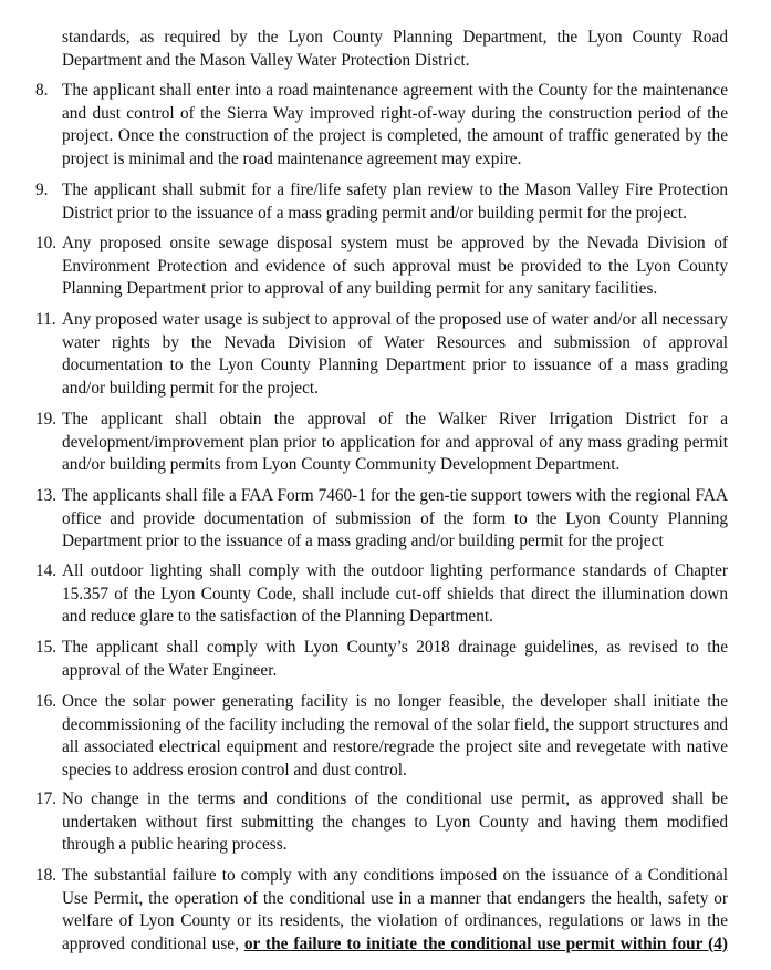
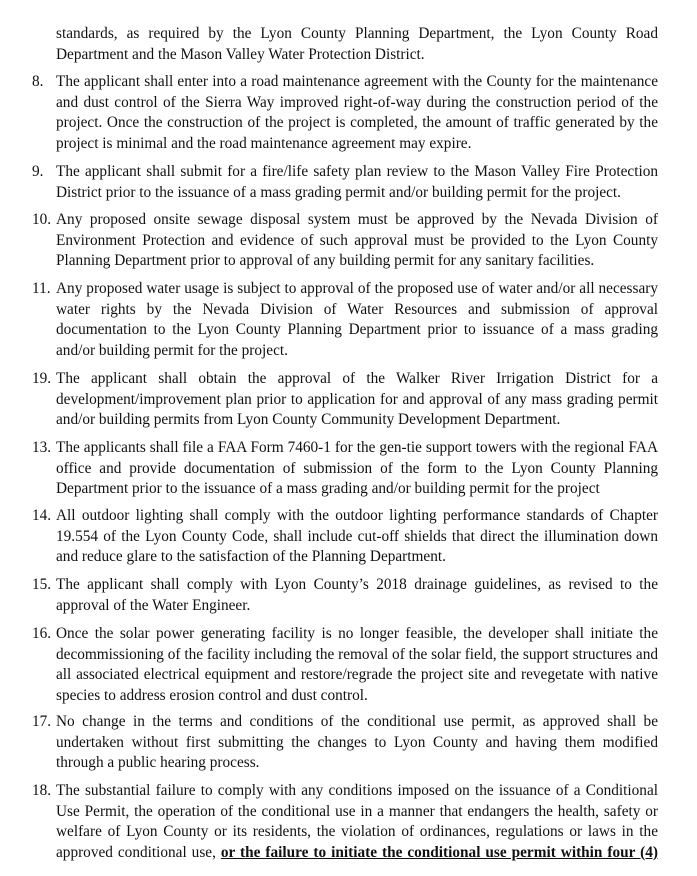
  standards, as required by the Lyon County Planning Department, the Lyon County Road Department and the Mason Valley Water Protection District.
  8.
  The applicant shall enter into a road maintenance agreement with the County for the maintenance and dust control of the Sierra Way improved right-of-way during the construction period of the project. Once the construction of the project is completed, the amount of traffic generated by the project is minimal and the road maintenance agreement may expire.
  9.
  The applicant shall submit for a fire/life safety plan review to the Mason Valley Fire Protection District prior to the issuance of a mass grading permit and/or building permit for the project.
  10.
  Any proposed onsite sewage disposal system must be approved by the Nevada Division of Environment Protection and evidence of such approval must be provided to the Lyon County Planning Department prior to approval of any building permit for any sanitary facilities.
  11.
  Any proposed water usage is subject to approval of the proposed use of water and/or all necessary water rights by the Nevada Division of Water Resources and submission of approval documentation to the Lyon County Planning Department prior to issuance of a mass grading and/or building permit for the project.
  19.
  The applicant shall obtain the approval of the Walker River Irrigation District for a development/improvement plan prior to application for and approval of any mass grading permit and/or building permits from Lyon County Community Development Department.
  13.
  The applicants shall file a FAA Form 7460-1 for the gen-tie support towers with the regional FAA office and provide documentation of submission of the form to the Lyon County Planning Department prior to the issuance of a mass grading and/or building permit for the project
  14.
- All outdoor lighting shall comply with the outdoor lighting performance standards of Chapter 15.357 of the Lyon County Code, shall include cut-off shields that direct the illumination down and reduce glare to the satisfaction of the Planning Department.
+ All outdoor lighting shall comply with the outdoor lighting performance standards of Chapter 19.554 of the Lyon County Code, shall include cut-off shields that direct the illumination down and reduce glare to the satisfaction of the Planning Department.
  15.
  The applicant shall comply with Lyon County’s 2018 drainage guidelines, as revised to the approval of the Water Engineer.
  16.
  Once the solar power generating facility is no longer feasible, the developer shall initiate the decommissioning of the facility including the removal of the solar field, the support structures and all associated electrical equipment and restore/regrade the project site and revegetate with native species to address erosion control and dust control.
  17.
  No change in the terms and conditions of the conditional use permit, as approved shall be undertaken without first submitting the changes to Lyon County and having them modified through a public hearing process.
  18.
  The substantial failure to comply with any conditions imposed on the issuance of a Conditional Use Permit, the operation of the conditional use in a manner that endangers the health, safety or welfare of Lyon County or its residents, the violation of ordinances, regulations or laws in the approved conditional use, or the failure to initiate the conditional use permit within four (4)
